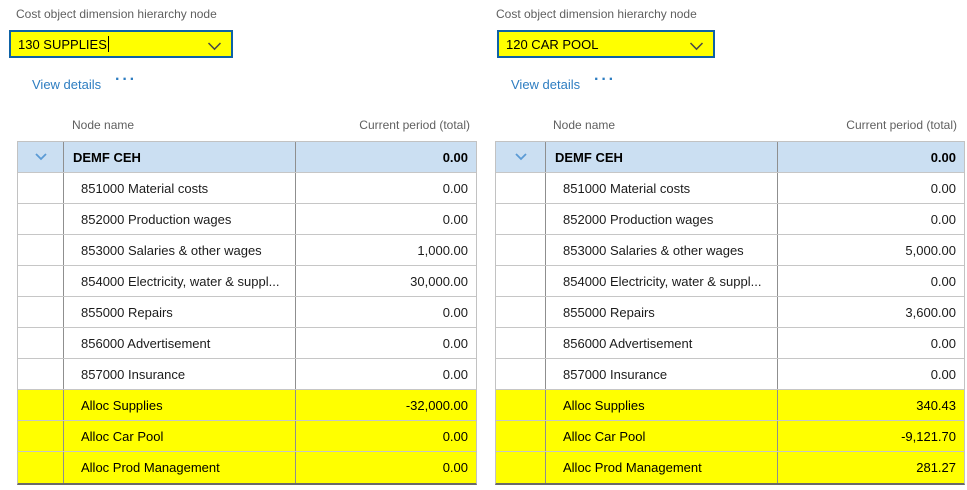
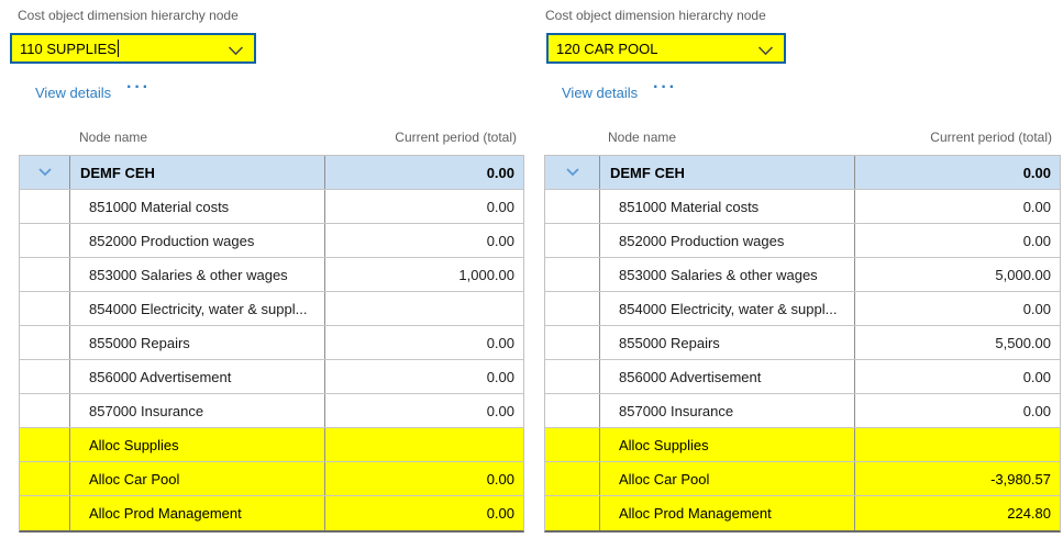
  Cost object dimension hierarchy node
- 130 SUPPLIES
+ 110 SUPPLIES
  View details
  ···
  Node name
  Current period (total)
  DEMF CEH
  0.00
  851000 Material costs
  0.00
  852000 Production wages
  0.00
  853000 Salaries & other wages
  1,000.00
  854000 Electricity, water & suppl...
- 30,000.00
  855000 Repairs
  0.00
  856000 Advertisement
  0.00
  857000 Insurance
  0.00
  Alloc Supplies
- -32,000.00
  Alloc Car Pool
  0.00
  Alloc Prod Management
  0.00
  Cost object dimension hierarchy node
  120 CAR POOL
  View details
  ···
  Node name
  Current period (total)
  DEMF CEH
  0.00
  851000 Material costs
  0.00
  852000 Production wages
  0.00
  853000 Salaries & other wages
  5,000.00
  854000 Electricity, water & suppl...
  0.00
  855000 Repairs
- 3,600.00
+ 5,500.00
  856000 Advertisement
  0.00
  857000 Insurance
  0.00
  Alloc Supplies
- 340.43
  Alloc Car Pool
- -9,121.70
+ -3,980.57
  Alloc Prod Management
- 281.27
+ 224.80
